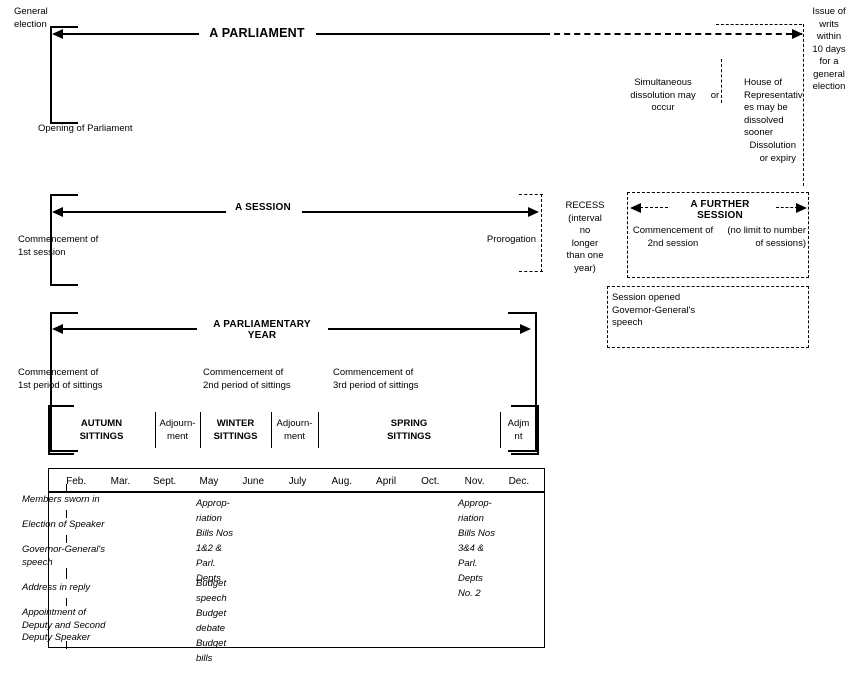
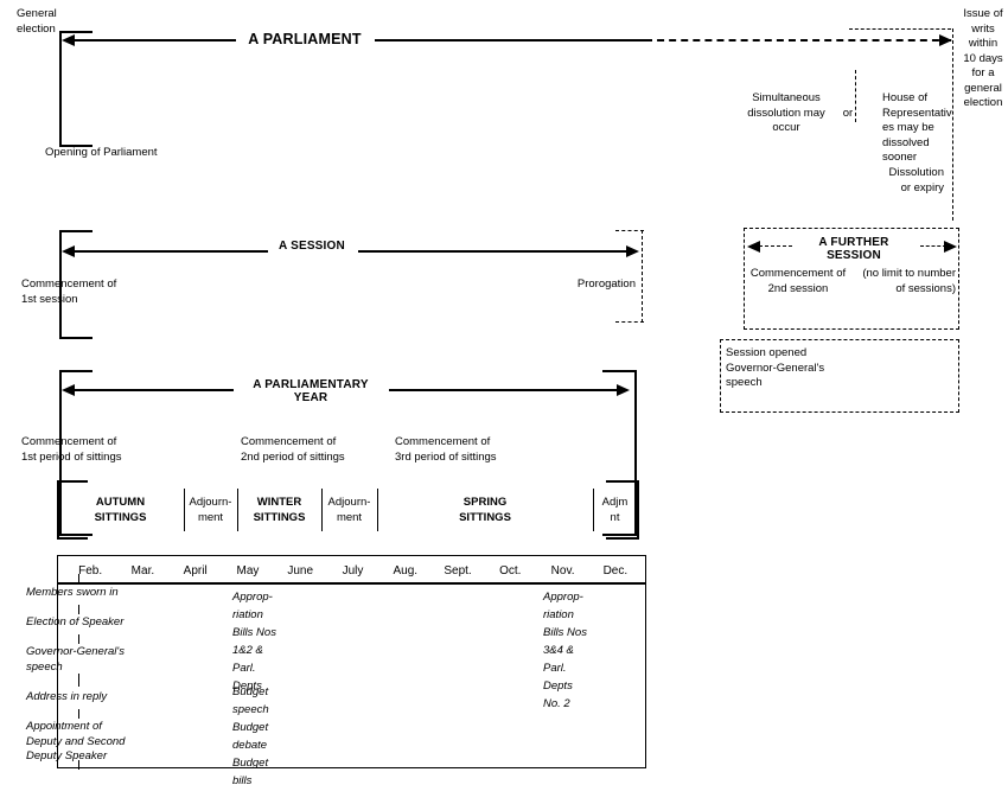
  General
  election
  A PARLIAMENT
  Opening of Parliament
  Issue of
  writs
  within
  10 days
  for a
  general
  election
  Simultaneous
  dissolution may
  occur
  or
  House of
  Representativ
  es may be
  dissolved
  sooner
  Dissolution
  or expiry
  A SESSION
  Prorogation
  Commencement of
  1st session
- RECESS
- (interval
- no
- longer
- than one
- year)
  A FURTHER SESSION
  Commencement of
  2nd session
  (no limit to number
  of sessions)
  Session opened
  Governor-General's
  speech
  A PARLIAMENTARY YEAR
  Commencement of
  1st period of sittings
  Commencement of
  2nd period of sittings
  Commencement of
  3rd period of sittings
  AUTUMN
  SITTINGS
  Adjourn-
  ment
  WINTER
  SITTINGS
  Adjourn-
  ment
  SPRING
  SITTINGS
  Adjm
  nt
  Feb.
  Mar.
- Sept.
+ April
  May
  June
  July
  Aug.
- April
+ Sept.
  Oct.
  Nov.
  Dec.
  Members sworn in
  Election of Speaker
  Governor-General's
  speech
  Address in reply
  Appointment of
  Deputy and Second
  Deputy Speaker
  Approp-
  riation
  Bills Nos
  1&2 &
  Parl.
  Depts
  Budget
  speech
  Budget
  debate
  Budget
  bills
  Approp-
  riation
  Bills Nos
  3&4 &
  Parl.
  Depts
  No. 2
